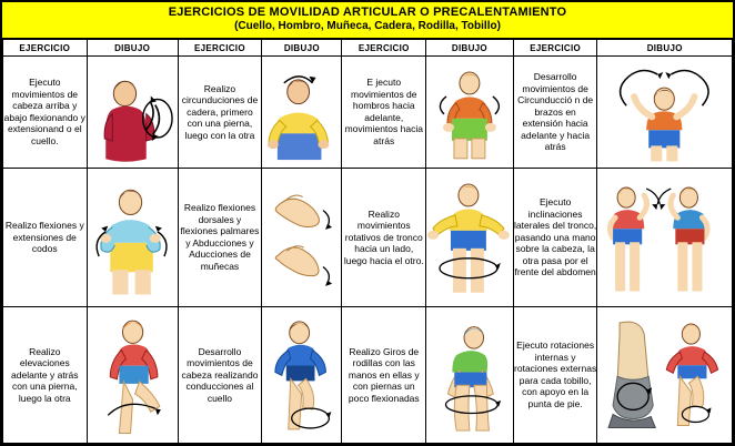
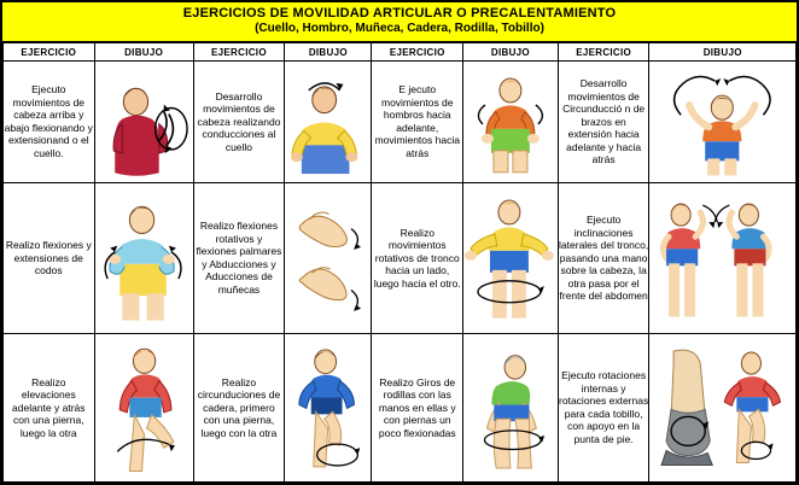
  EJERCICIOS DE MOVILIDAD ARTICULAR O PRECALENTAMIENTO
  (Cuello, Hombro, Muñeca, Cadera, Rodilla, Tobillo)
  EJERCICIO	DIBUJO	EJERCICIO	DIBUJO	EJERCICIO	DIBUJO	EJERCICIO	DIBUJO
- Ejecuto movimientos de cabeza arriba y abajo flexionando y extensionand o el cuello.		Realizo circunduciones de cadera, primero con una pierna, luego con la otra		E jecuto movimientos de hombros hacia adelante, movimientos hacia atrás		Desarrollo movimientos de Circunducció n de brazos en extensión hacia adelante y hacia atrás
+ Ejecuto movimientos de cabeza arriba y abajo flexionando y extensionand o el cuello.		Desarrollo movimientos de cabeza realizando conducciones al cuello		E jecuto movimientos de hombros hacia adelante, movimientos hacia atrás		Desarrollo movimientos de Circunducció n de brazos en extensión hacia adelante y hacia atrás
- Realizo flexiones y extensiones de codos		Realizo flexiones dorsales y flexiones palmares y Abducciones y Aducciones de muñecas		Realizo movimientos rotativos de tronco hacia un lado, luego hacia el otro.		Ejecuto inclinaciones laterales del tronco, pasando una mano sobre la cabeza, la otra pasa por el frente del abdomen
+ Realizo flexiones y extensiones de codos		Realizo flexiones rotativos y flexiones palmares y Abducciones y Aducciones de muñecas		Realizo movimientos rotativos de tronco hacia un lado, luego hacia el otro.		Ejecuto inclinaciones laterales del tronco, pasando una mano sobre la cabeza, la otra pasa por el frente del abdomen
- Realizo elevaciones adelante y atrás con una pierna, luego la otra		Desarrollo movimientos de cabeza realizando conducciones al cuello		Realizo Giros de rodillas con las manos en ellas y con piernas un poco flexionadas		Ejecuto rotaciones internas y rotaciones externas para cada tobillo, con apoyo en la punta de pie.
+ Realizo elevaciones adelante y atrás con una pierna, luego la otra		Realizo circunduciones de cadera, primero con una pierna, luego con la otra		Realizo Giros de rodillas con las manos en ellas y con piernas un poco flexionadas		Ejecuto rotaciones internas y rotaciones externas para cada tobillo, con apoyo en la punta de pie.
